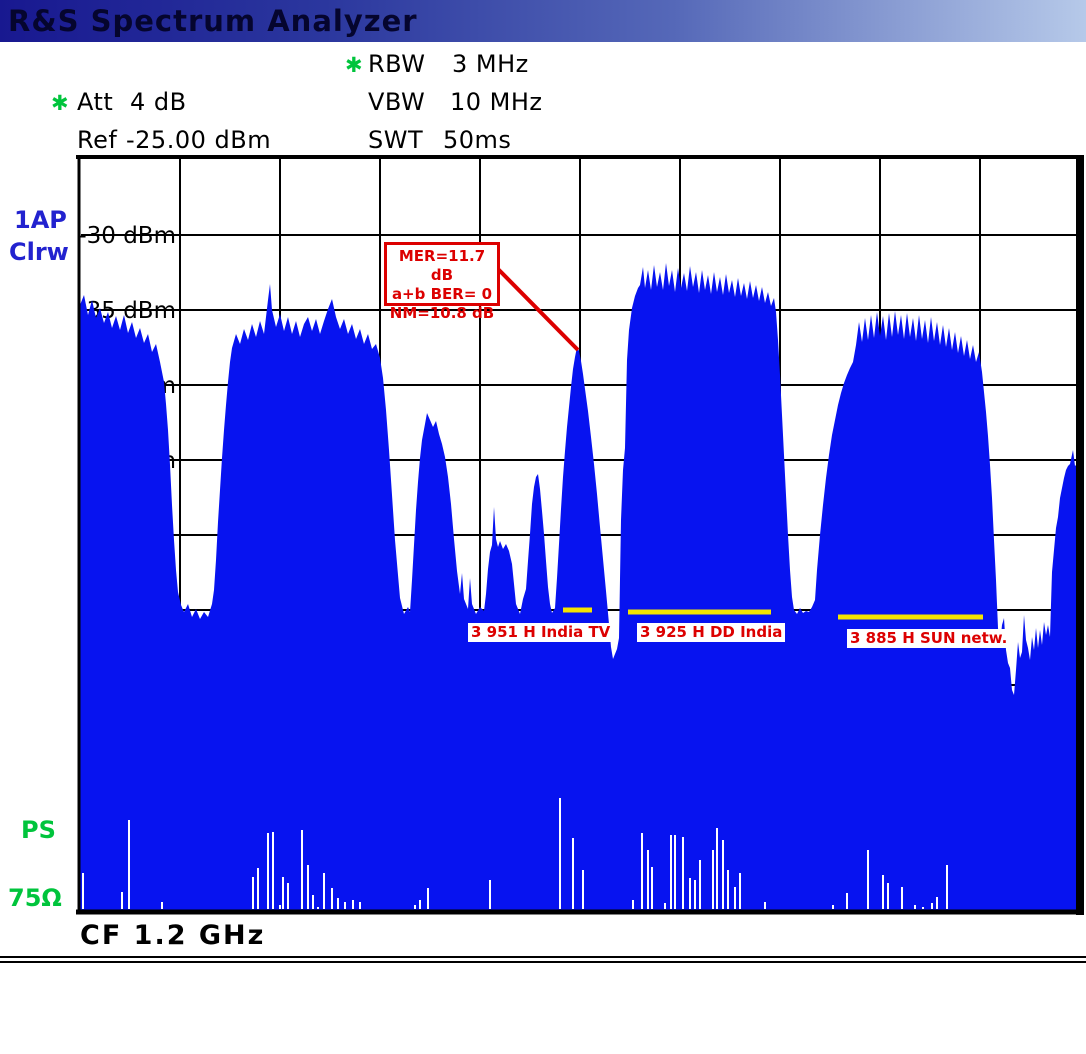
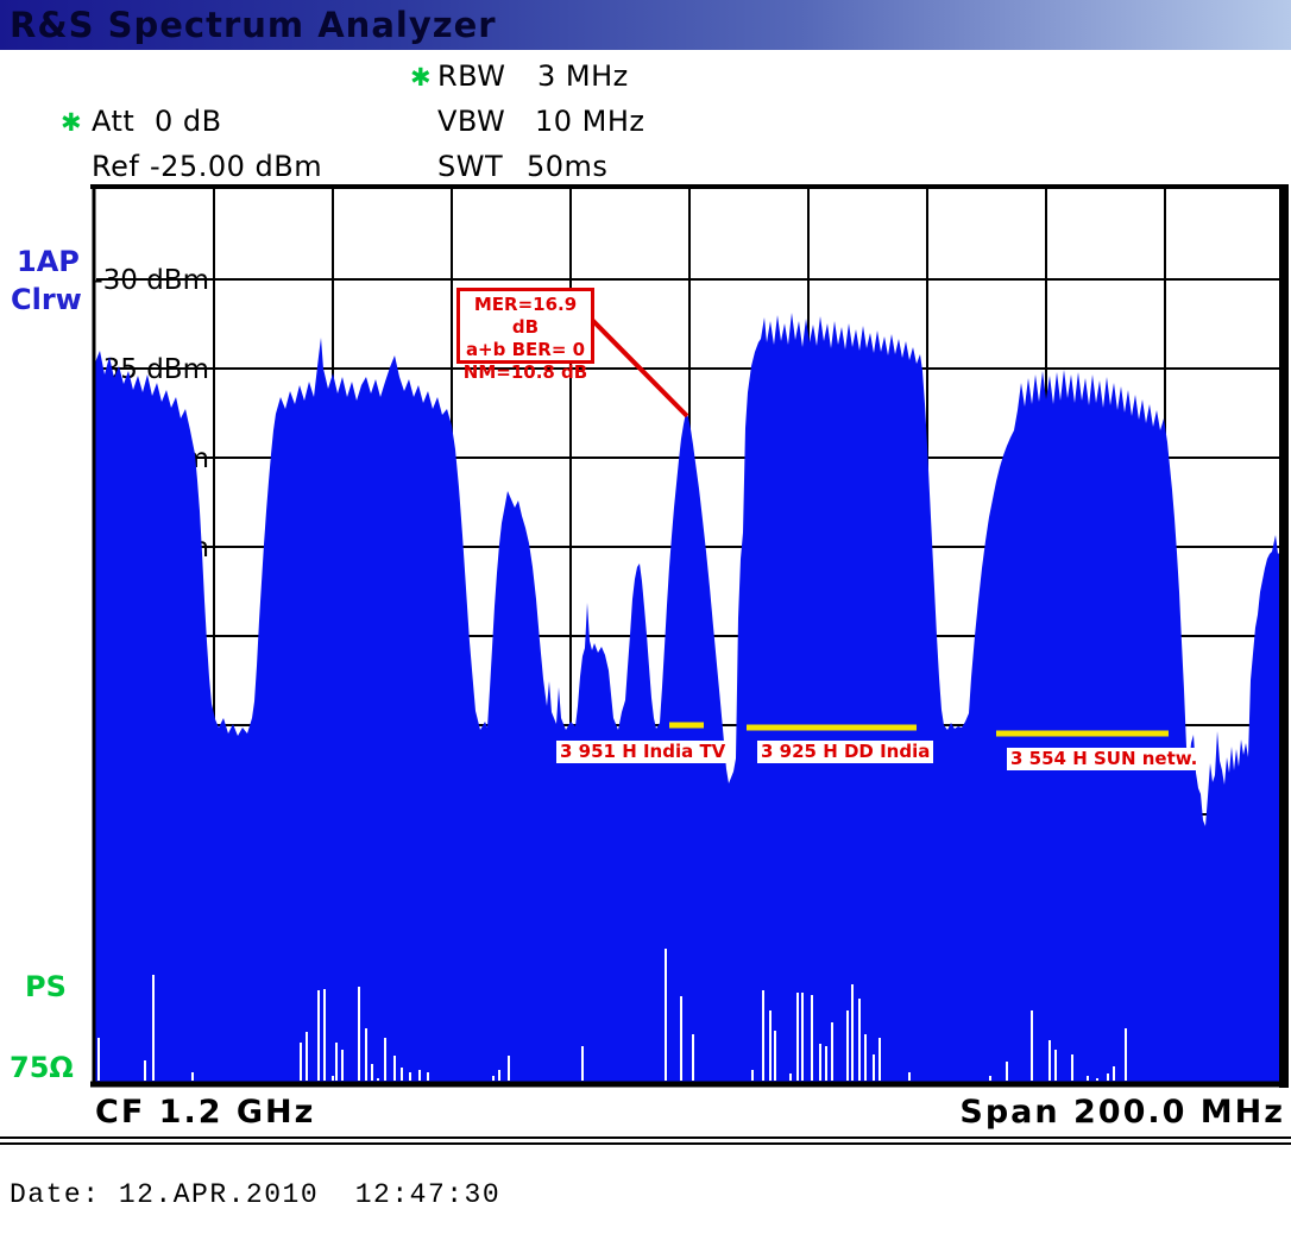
  R&S Spectrum Analyzer
  ✱
  RBW
  3 MHz
  ✱
  Att
- 4 dB
+ 0 dB
  VBW
  10 MHz
  Ref
  -25.00 dBm
  SWT
  50ms
  1AP
  Clrw
  PS
  75Ω
  -30 dBm
- MER=11.7 dB
+ MER=16.9 dB
  a+b BER= 0
  NM=10.8 dB
  3 951 H India TV
  3 925 H DD India
- 3 885 H SUN netw.
+ 3 554 H SUN netw.
  CF 1.2 GHz
+ Span 200.0 MHz
+ Date: 12.APR.2010 12:47:30
